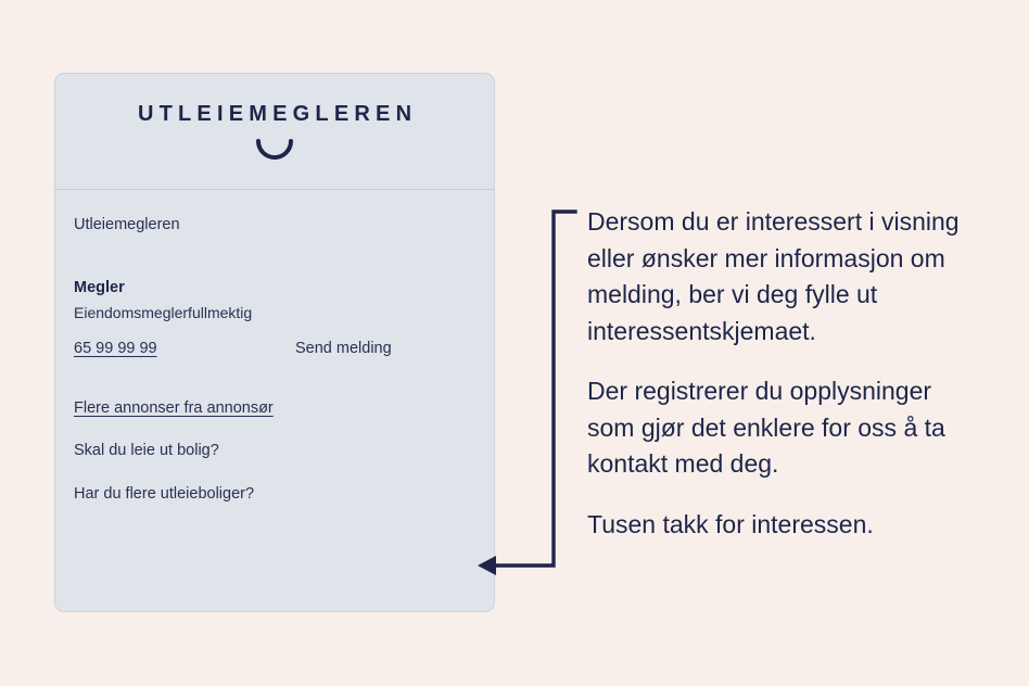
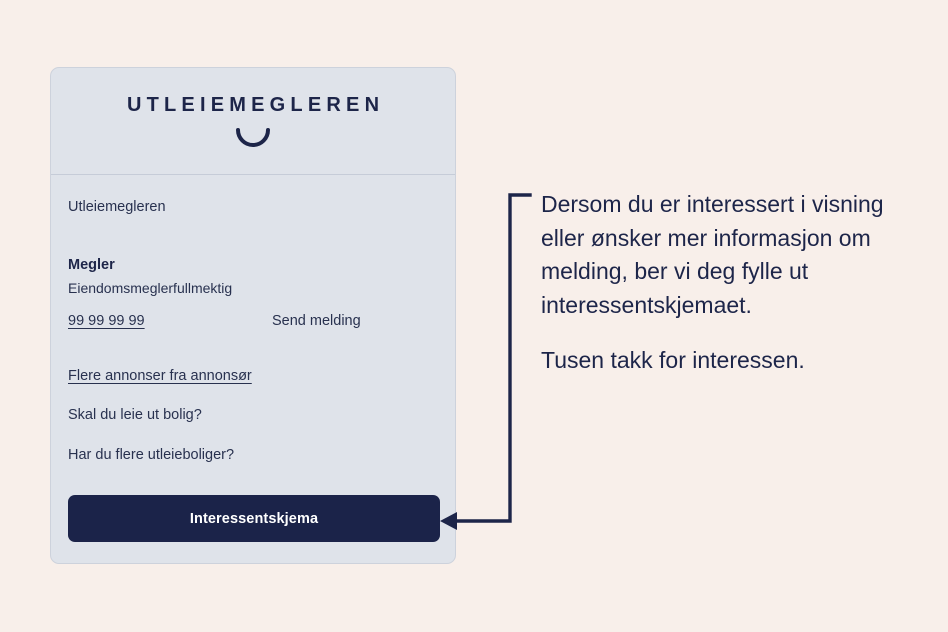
  UTLEIEMEGLEREN
  Utleiemegleren
  Megler
  Eiendomsmeglerfullmektig
- 65 99 99 99
+ 99 99 99 99
  Send melding
  Flere annonser fra annonsør
  Skal du leie ut bolig?
  Har du flere utleieboliger?
+ Interessentskjema
  Dersom du er interessert i visning eller ønsker mer informasjon om melding, ber vi deg fylle ut interessentskjemaet.
- Der registrerer du opplysninger som gjør det enklere for oss å ta kontakt med deg.
  Tusen takk for interessen.
